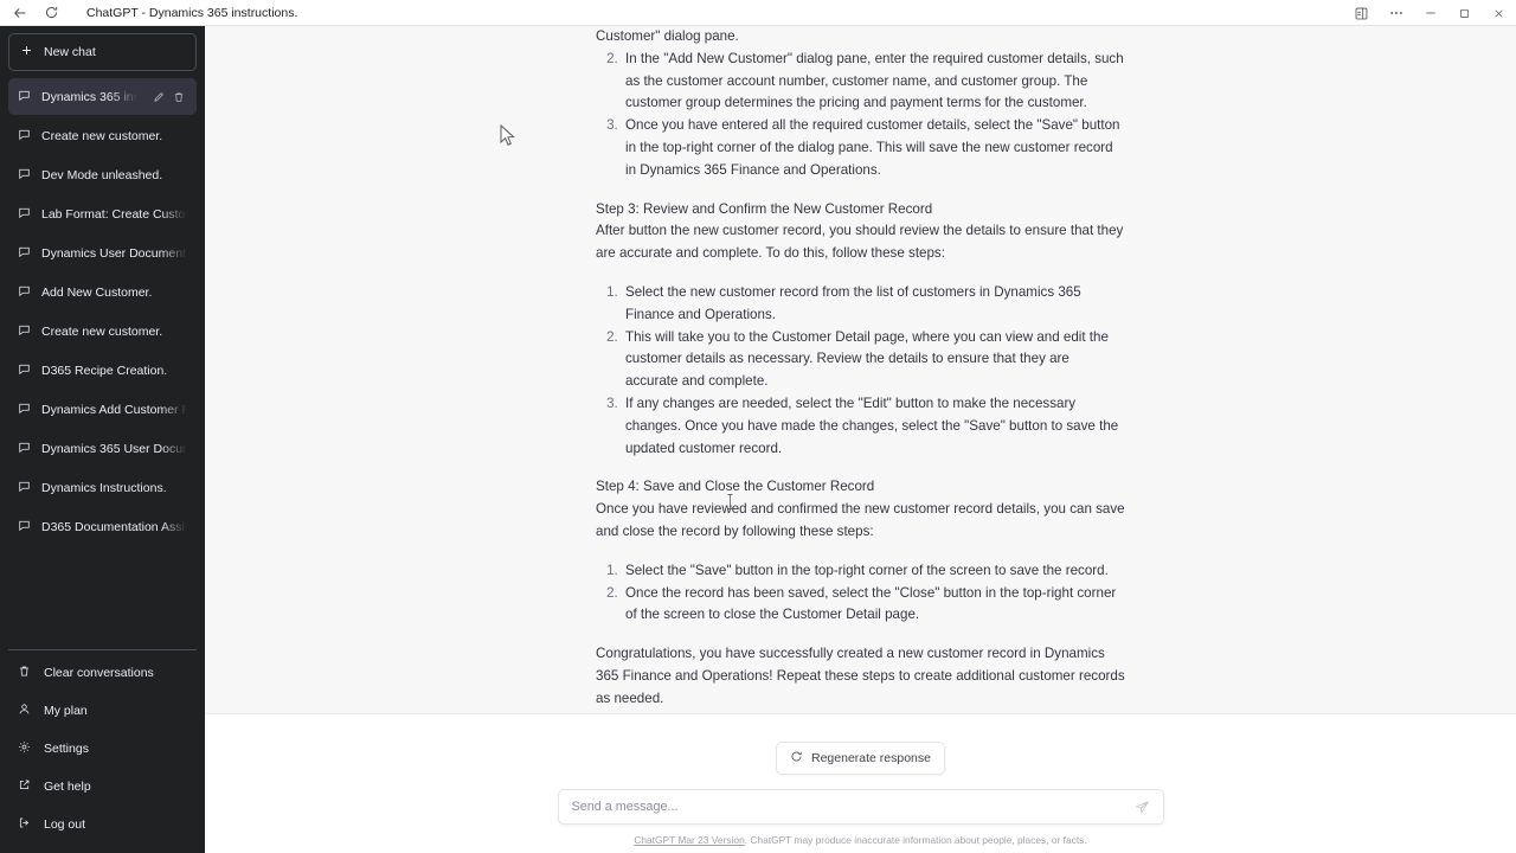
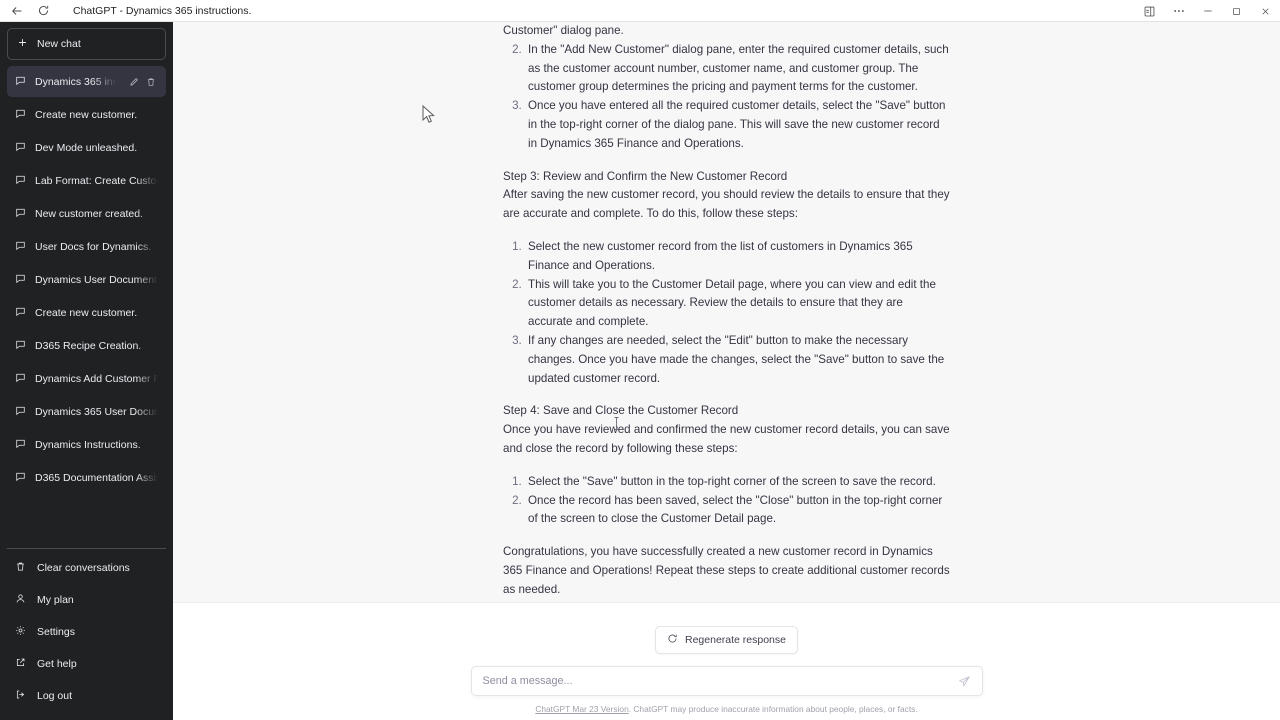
  ChatGPT - Dynamics 365 instructions.
  New chat
  Create new customer.
  Dev Mode unleashed.
  Lab Format: Create Custo
+ New customer created.
+ User Docs for Dynamics.
  Dynamics User Document
- Add New Customer.
  Create new customer.
  D365 Recipe Creation.
  Dynamics Add Customer R
  Dynamics Instructions.
  D365 Documentation Assi
  Clear conversations
  My plan
  Settings
  Get help
  Log out
  Customer" dialog pane.
  In the "Add New Customer" dialog pane, enter the required customer details, such as the customer account number, customer name, and customer group. The customer group determines the pricing and payment terms for the customer.
  Once you have entered all the required customer details, select the "Save" button in the top-right corner of the dialog pane. This will save the new customer record in Dynamics 365 Finance and Operations.
  Step 3: Review and Confirm the New Customer Record
- After button the new customer record, you should review the details to ensure that they are accurate and complete. To do this, follow these steps:
+ After saving the new customer record, you should review the details to ensure that they are accurate and complete. To do this, follow these steps:
  Select the new customer record from the list of customers in Dynamics 365 Finance and Operations.
  This will take you to the Customer Detail page, where you can view and edit the customer details as necessary. Review the details to ensure that they are accurate and complete.
  If any changes are needed, select the "Edit" button to make the necessary changes. Once you have made the changes, select the "Save" button to save the updated customer record.
  Step 4: Save and Close the Customer Record
  Once you have reviewed and confirmed the new customer record details, you can save and close the record by following these steps:
  Select the "Save" button in the top-right corner of the screen to save the record.
  Once the record has been saved, select the "Close" button in the top-right corner of the screen to close the Customer Detail page.
  Congratulations, you have successfully created a new customer record in Dynamics 365 Finance and Operations! Repeat these steps to create additional customer records as needed.
  Regenerate response
  Send a message...
  ChatGPT Mar 23 Version. ChatGPT may produce inaccurate information about people, places, or facts.
